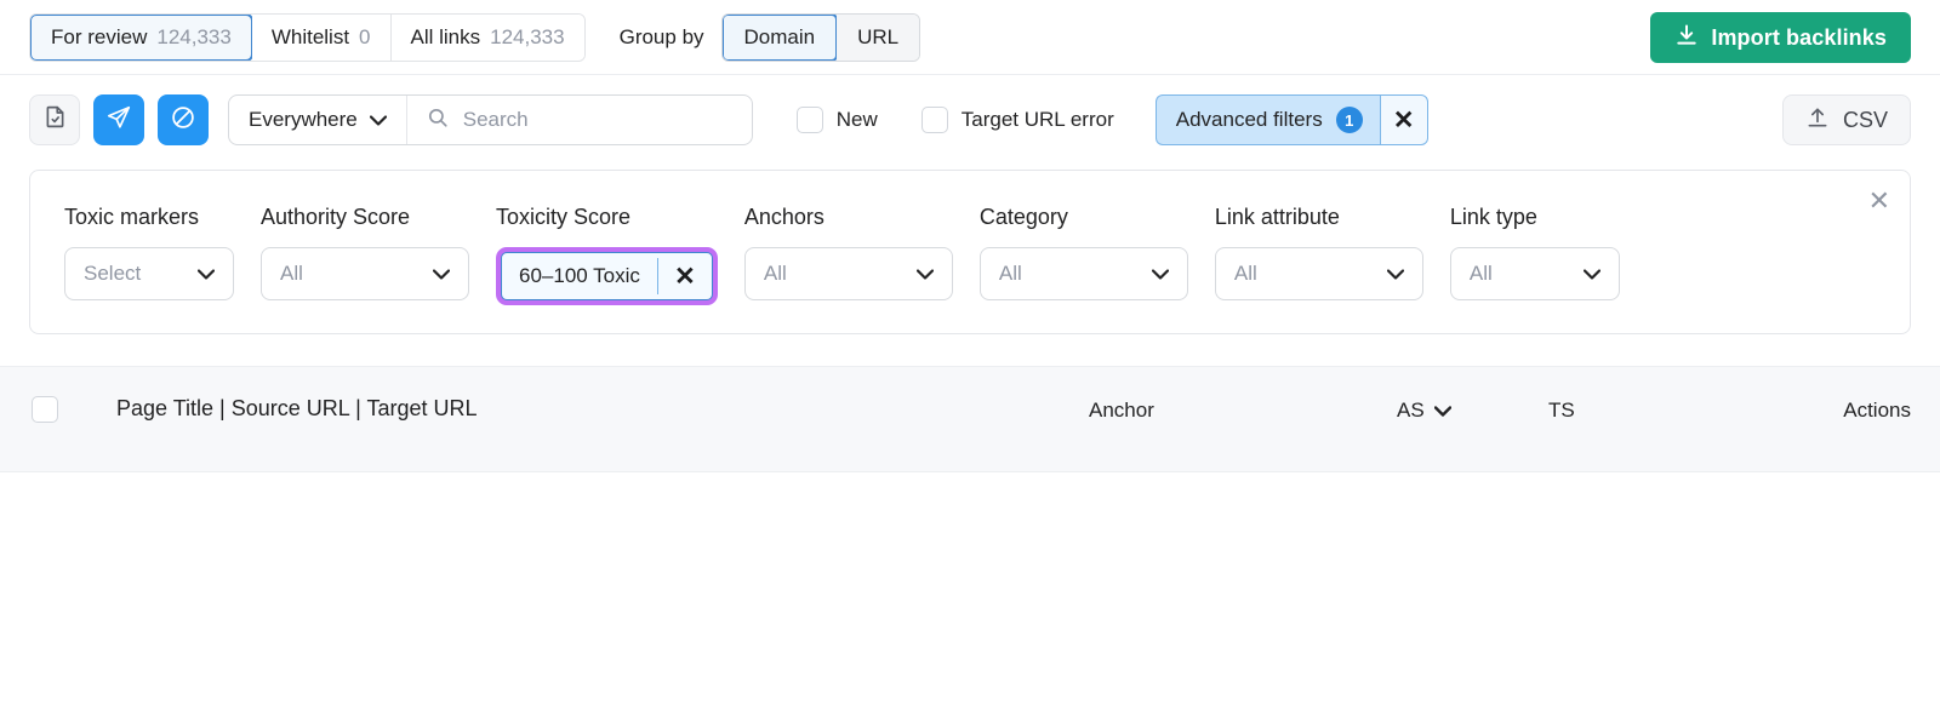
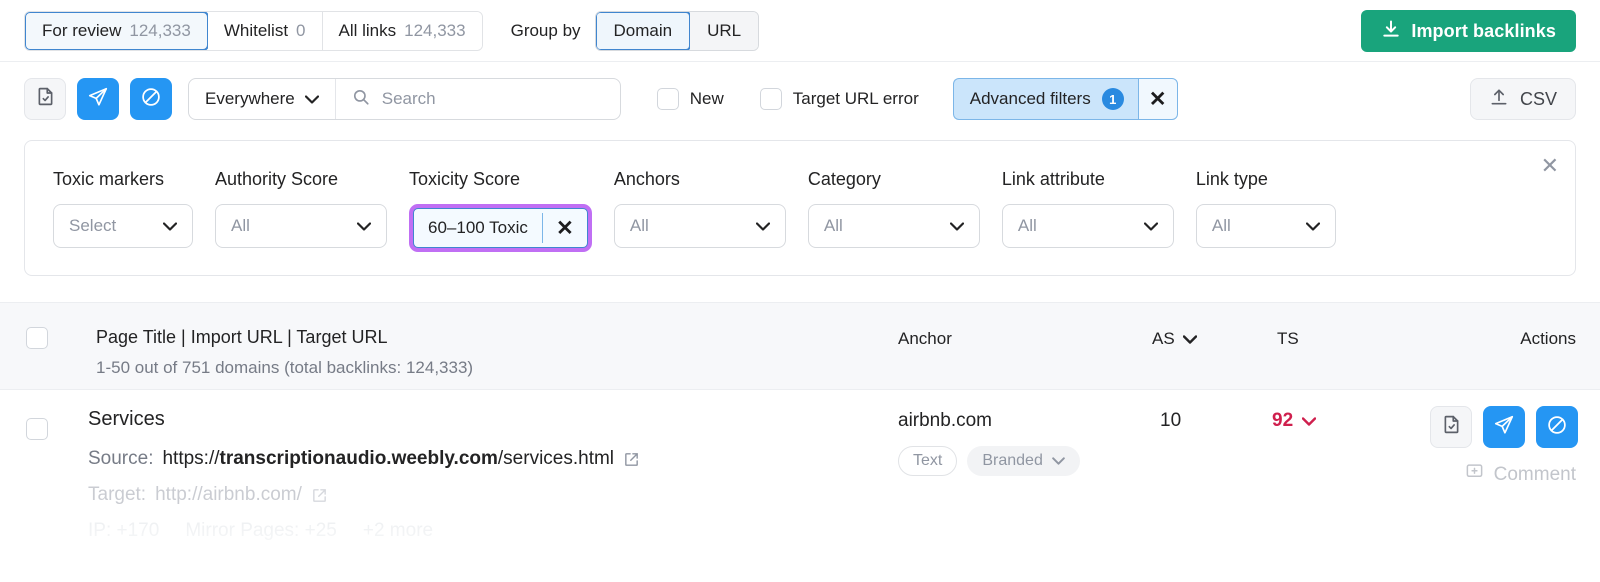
  For review
  124,333
  Whitelist
  0
  All links
  124,333
  Group by
  Domain
  URL
  Import backlinks
  Everywhere
  Search
  New
  Target URL error
  Advanced filters
  1
  ✕
  CSV
  ✕
  Toxic markers
  Select
  Authority Score
  All
  Toxicity Score
  60–100 Toxic
  ✕
  Anchors
  All
  Category
  All
  Link attribute
  All
  Link type
  All
- Page Title | Source URL | Target URL
+ Page Title | Import URL | Target URL
+ 1-50 out of 751 domains (total backlinks: 124,333)
  Anchor
  AS
  TS
  Actions
+ Services
+ Source:
+ https://transcriptionaudio.weebly.com/services.html
+ Target:
+ http://airbnb.com/
+ airbnb.com
+ Text
+ Branded
+ 10
+ 92
+ Comment
